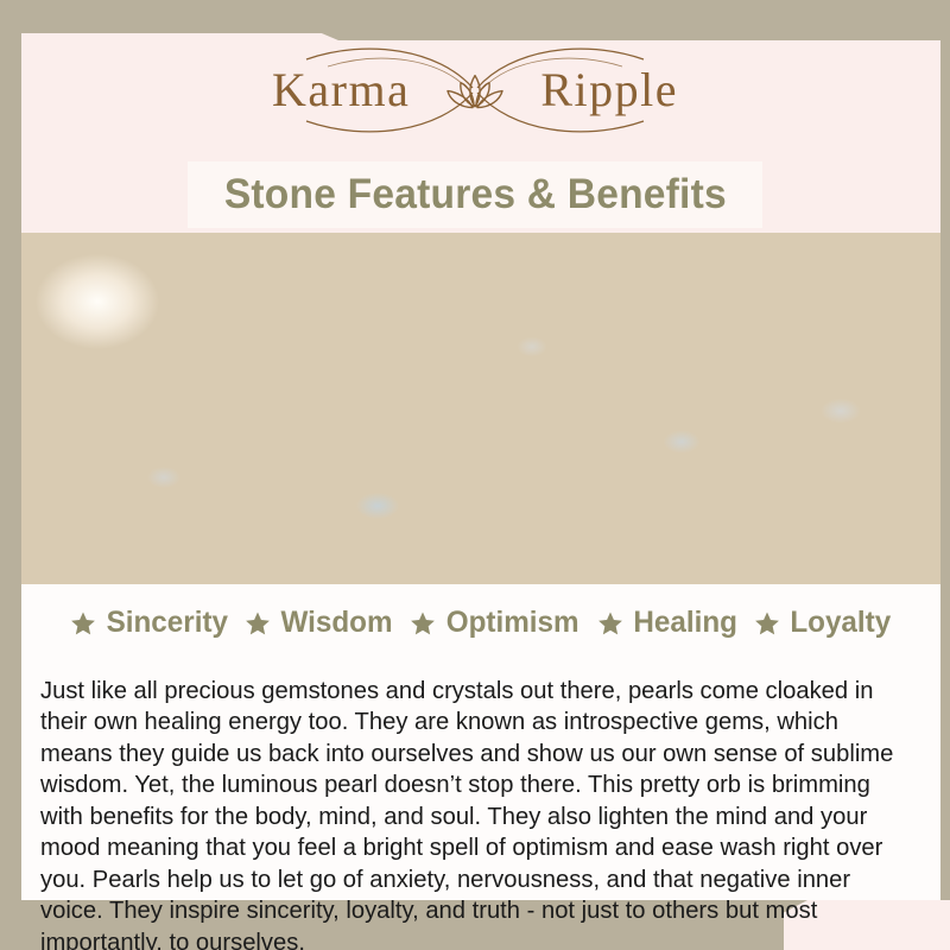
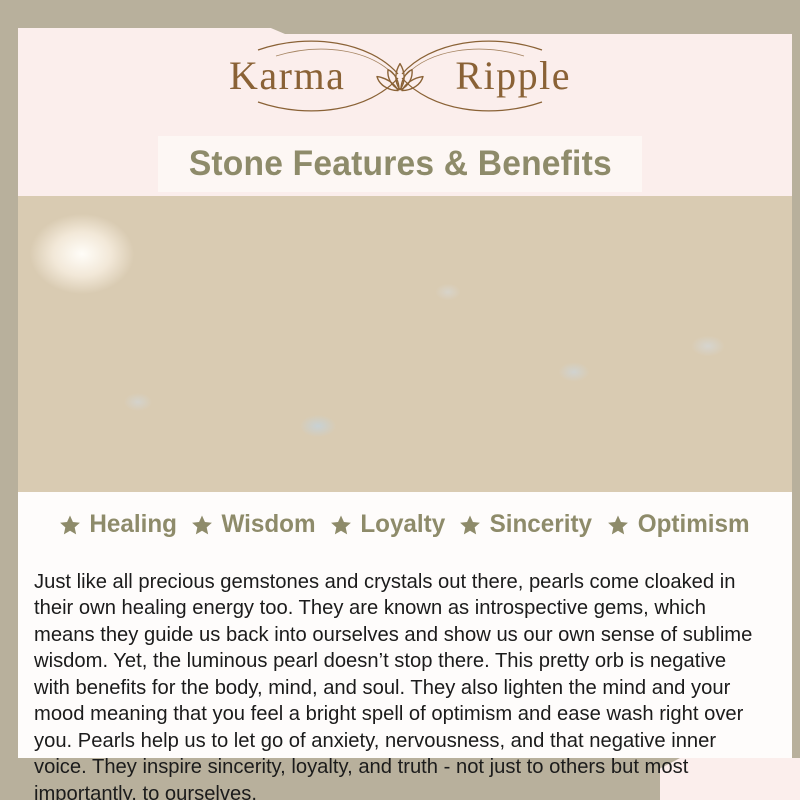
  Karma
  Ripple
  Stone Features & Benefits
- Sincerity
+ Healing
  Wisdom
- Optimism
+ Loyalty
- Healing
+ Sincerity
- Loyalty
+ Optimism
- Just like all precious gemstones and crystals out there, pearls come cloaked in their own healing energy too. They are known as introspective gems, which means they guide us back into ourselves and show us our own sense of sublime wisdom. Yet, the luminous pearl doesn’t stop there. This pretty orb is brimming with benefits for the body, mind, and soul. They also lighten the mind and your mood meaning that you feel a bright spell of optimism and ease wash right over you. Pearls help us to let go of anxiety, nervousness, and that negative inner voice. They inspire sincerity, loyalty, and truth - not just to others but most importantly, to ourselves.
+ Just like all precious gemstones and crystals out there, pearls come cloaked in their own healing energy too. They are known as introspective gems, which means they guide us back into ourselves and show us our own sense of sublime wisdom. Yet, the luminous pearl doesn’t stop there. This pretty orb is negative with benefits for the body, mind, and soul. They also lighten the mind and your mood meaning that you feel a bright spell of optimism and ease wash right over you. Pearls help us to let go of anxiety, nervousness, and that negative inner voice. They inspire sincerity, loyalty, and truth - not just to others but most importantly, to ourselves.
